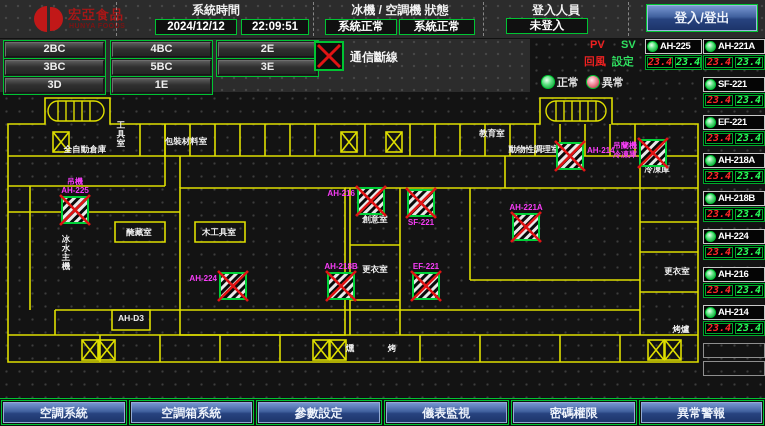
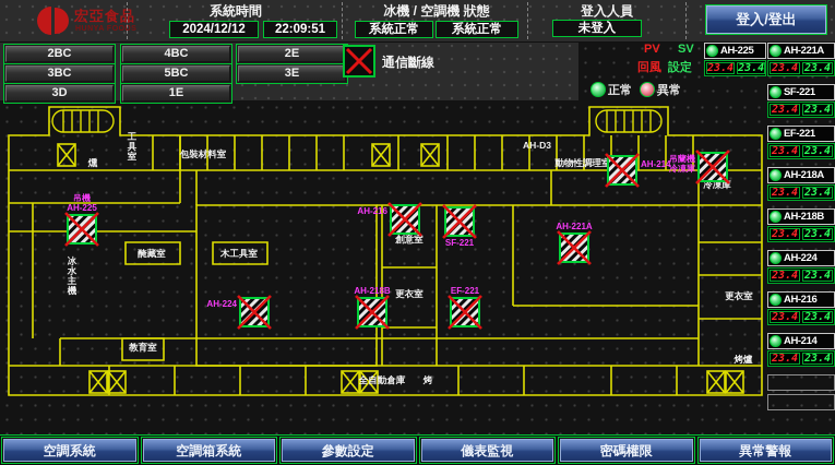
  宏亞食品
  系統時間
  2024/12/12
  22:09:51
  冰機 / 空調機 狀態
  系統正常
  系統正常
  登入人員
  未登入
  登入/登出
  2BC
  4BC
  2E
  3BC
  5BC
  3E
  3D
  1E
  通信斷線
  PV
  SV
  回風
  設定
  正常
  異常
- 全自動倉庫
+ 燻
  工具室
  包裝材料室
- 教育室
+ AH-D3
  動物性調理室
  冷凍庫
  創意室
  更衣室
  冰水主機
  醃藏室
  木工具室
- AH-D3
+ 教育室
- 燻
+ 全自動倉庫
  烤
  更衣室
  烤爐
  吊機 AH-225
  AH-216
  SF-221
  AH-221A
  AH-218B
  EF-221
  AH-214
  吊蘭機冷凍庫
  AH-224
  AH-225
  23.4
  23.4
  AH-221A
  23.4
  23.4
  SF-221
  23.4
  23.4
  EF-221
  23.4
  23.4
  AH-218A
  23.4
  23.4
  AH-218B
  23.4
  23.4
  AH-224
  23.4
  23.4
  AH-216
  23.4
  23.4
  AH-214
  23.4
  23.4
  空調系統
  空調箱系統
  參數設定
  儀表監視
  密碼權限
  異常警報
